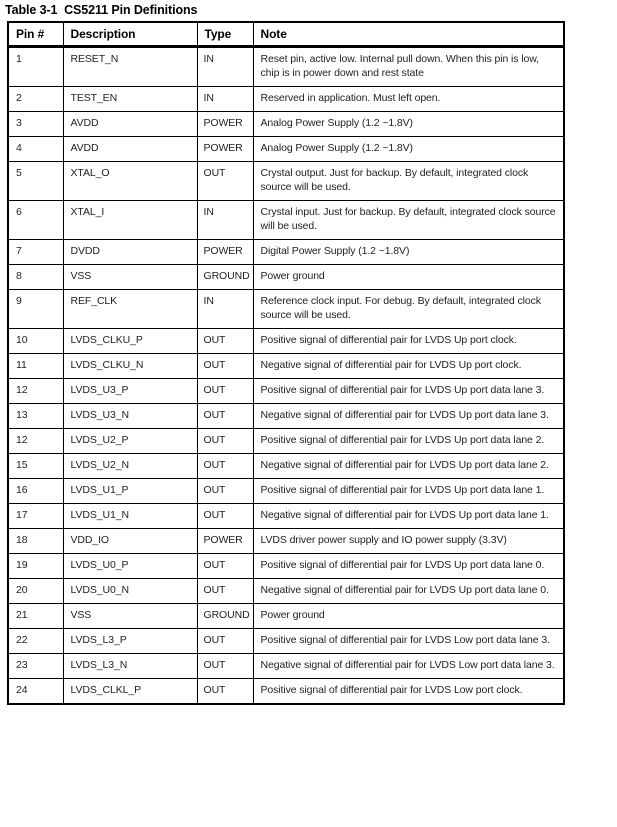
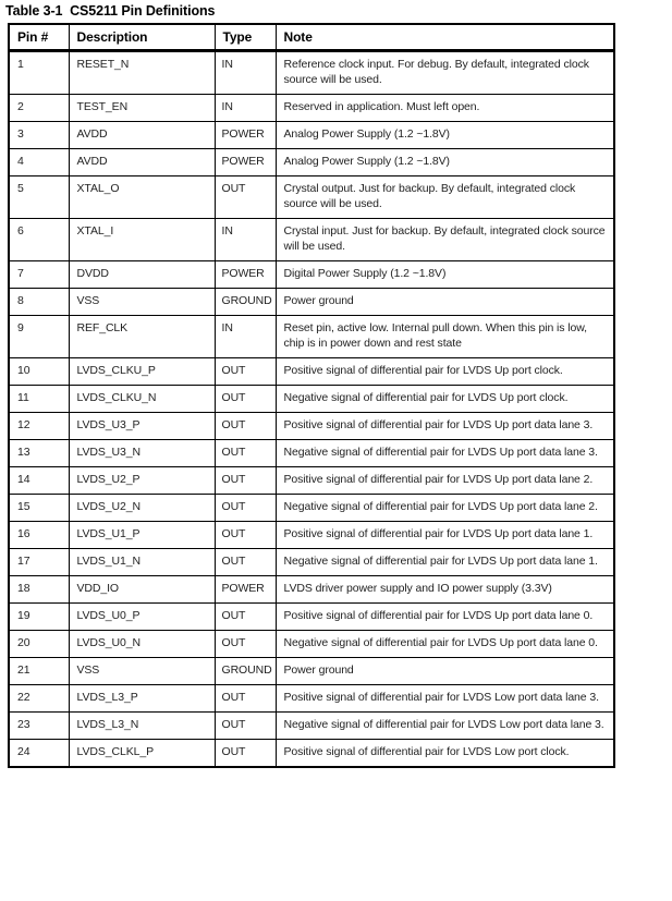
  Table 3-1 CS5211 Pin Definitions
  Pin #	Description	Type	Note
- 1	RESET_N	IN	Reset pin, active low. Internal pull down. When this pin is low, chip is in power down and rest state
+ 1	RESET_N	IN	Reference clock input. For debug. By default, integrated clock source will be used.
  2	TEST_EN	IN	Reserved in application. Must left open.
  3	AVDD	POWER	Analog Power Supply (1.2 ~1.8V)
  4	AVDD	POWER	Analog Power Supply (1.2 ~1.8V)
  5	XTAL_O	OUT	Crystal output. Just for backup. By default, integrated clock source will be used.
  6	XTAL_I	IN	Crystal input. Just for backup. By default, integrated clock source will be used.
  7	DVDD	POWER	Digital Power Supply (1.2 ~1.8V)
  8	VSS	GROUND	Power ground
- 9	REF_CLK	IN	Reference clock input. For debug. By default, integrated clock source will be used.
+ 9	REF_CLK	IN	Reset pin, active low. Internal pull down. When this pin is low, chip is in power down and rest state
  10	LVDS_CLKU_P	OUT	Positive signal of differential pair for LVDS Up port clock.
  11	LVDS_CLKU_N	OUT	Negative signal of differential pair for LVDS Up port clock.
  12	LVDS_U3_P	OUT	Positive signal of differential pair for LVDS Up port data lane 3.
  13	LVDS_U3_N	OUT	Negative signal of differential pair for LVDS Up port data lane 3.
- 12	LVDS_U2_P	OUT	Positive signal of differential pair for LVDS Up port data lane 2.
+ 14	LVDS_U2_P	OUT	Positive signal of differential pair for LVDS Up port data lane 2.
  15	LVDS_U2_N	OUT	Negative signal of differential pair for LVDS Up port data lane 2.
  16	LVDS_U1_P	OUT	Positive signal of differential pair for LVDS Up port data lane 1.
  17	LVDS_U1_N	OUT	Negative signal of differential pair for LVDS Up port data lane 1.
  18	VDD_IO	POWER	LVDS driver power supply and IO power supply (3.3V)
  19	LVDS_U0_P	OUT	Positive signal of differential pair for LVDS Up port data lane 0.
  20	LVDS_U0_N	OUT	Negative signal of differential pair for LVDS Up port data lane 0.
  21	VSS	GROUND	Power ground
  22	LVDS_L3_P	OUT	Positive signal of differential pair for LVDS Low port data lane 3.
  23	LVDS_L3_N	OUT	Negative signal of differential pair for LVDS Low port data lane 3.
  24	LVDS_CLKL_P	OUT	Positive signal of differential pair for LVDS Low port clock.
